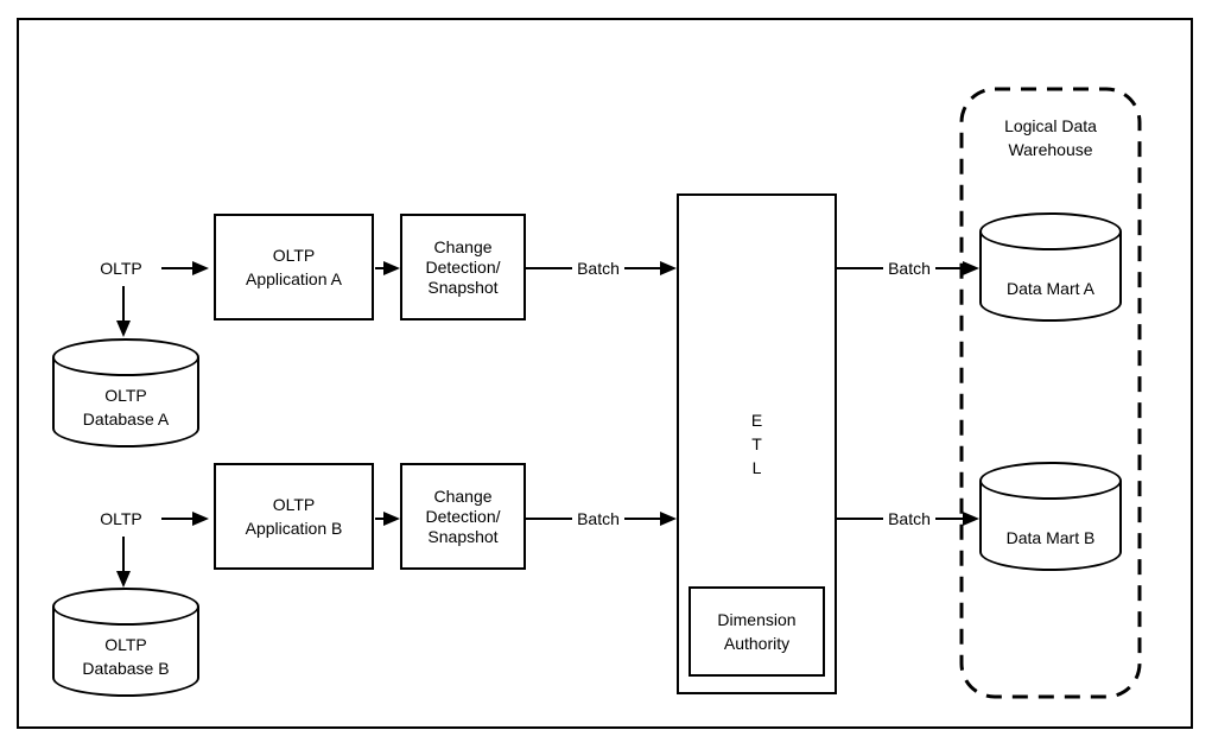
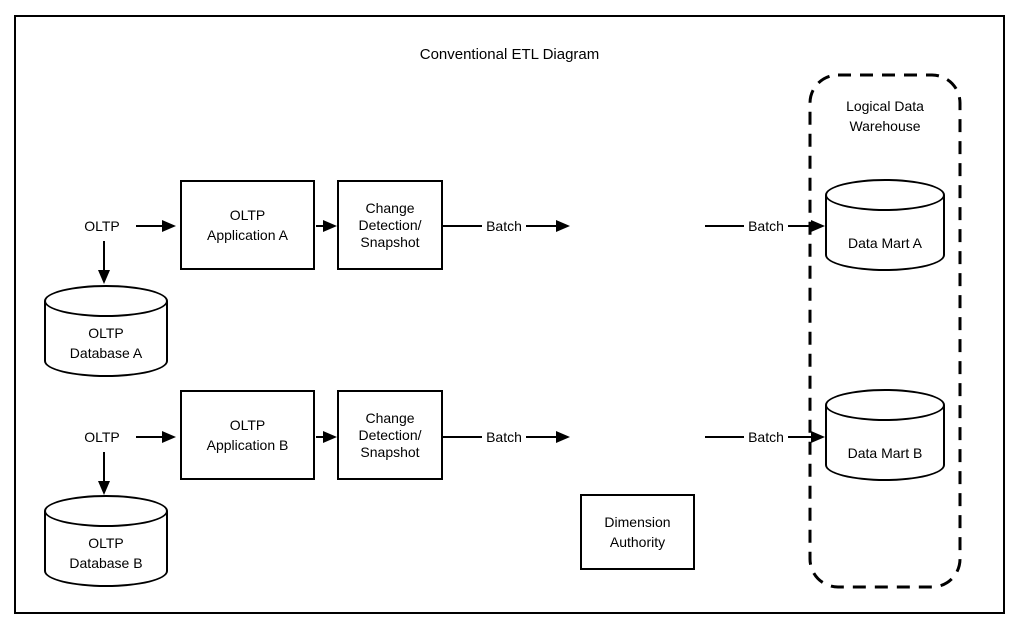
+ Conventional ETL Diagram
  Logical Data
  Warehouse
  OLTP
  OLTP
  Application A
  Change
  Detection/
  Snapshot
  Batch
- E
- T
- L
  Dimension
  Authority
  Batch
  Data Mart A
  OLTP
  Database A
  OLTP
  OLTP
  Application B
  Change
  Detection/
  Snapshot
  Batch
  Batch
  Data Mart B
  OLTP
  Database B
